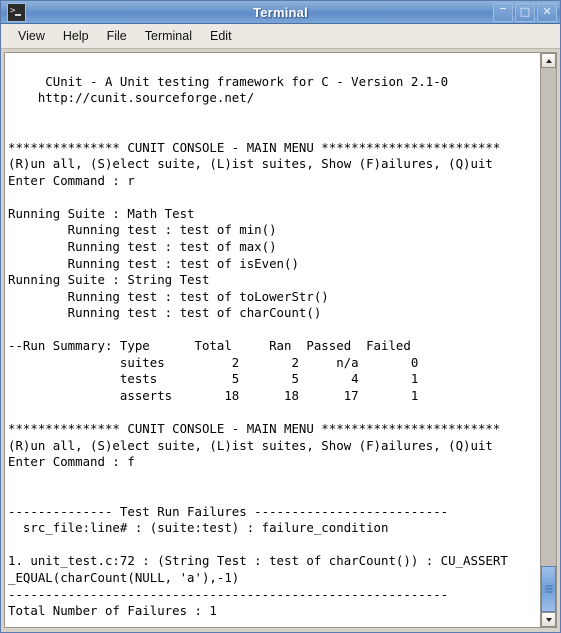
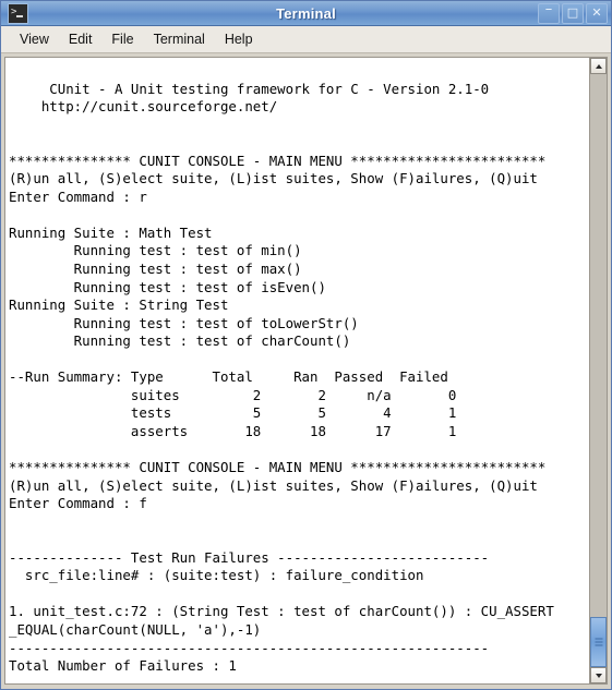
  Terminal
  –
  □
  ✕
  View
- Help
+ Edit
  File
  Terminal
- Edit
+ Help
  CUnit - A Unit testing framework for C - Version 2.1-0
  http://cunit.sourceforge.net/
  *************** CUNIT CONSOLE - MAIN MENU ************************
  (R)un all, (S)elect suite, (L)ist suites, Show (F)ailures, (Q)uit
  Enter Command : r
  Running Suite : Math Test
  Running test : test of min()
  Running test : test of max()
  Running test : test of isEven()
  Running Suite : String Test
  Running test : test of toLowerStr()
  Running test : test of charCount()
  --Run Summary: Type Total Ran Passed Failed
  suites 2 2 n/a 0
  tests 5 5 4 1
  asserts 18 18 17 1
  *************** CUNIT CONSOLE - MAIN MENU ************************
  (R)un all, (S)elect suite, (L)ist suites, Show (F)ailures, (Q)uit
  Enter Command : f
  -------------- Test Run Failures --------------------------
  src_file:line# : (suite:test) : failure_condition
  1. unit_test.c:72 : (String Test : test of charCount()) : CU_ASSERT
  _EQUAL(charCount(NULL, 'a'),-1)
  -----------------------------------------------------------
  Total Number of Failures : 1
